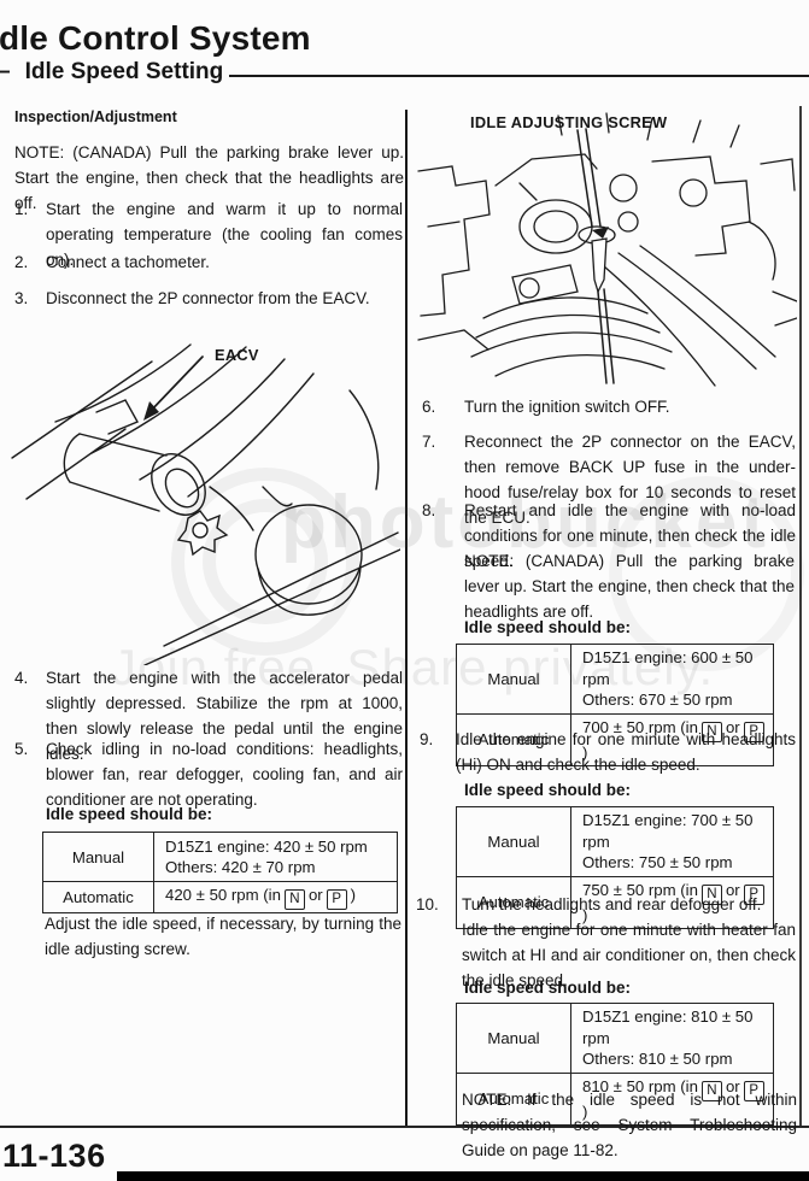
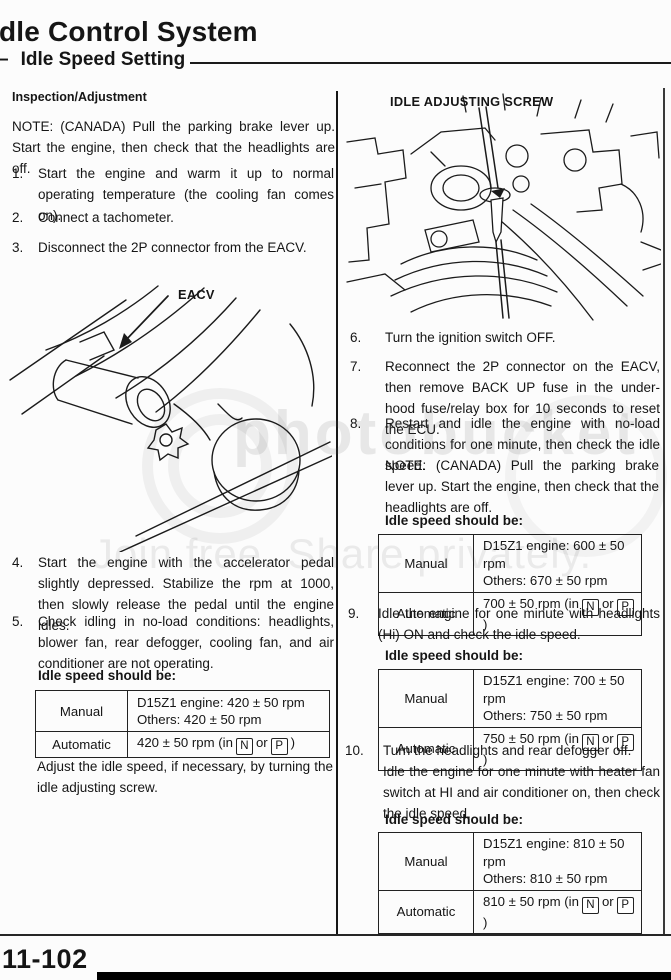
  dle Control System
  – Idle Speed Setting
- 11-136
+ 11-102
  Inspection/Adjustment
  NOTE: (CANADA) Pull the parking brake lever up. Start the engine, then check that the headlights are off.
  1.
  Start the engine and warm it up to normal operating temperature (the cooling fan comes on).
  2.
  Connect a tachometer.
  3.
  Disconnect the 2P connector from the EACV.
  EACV
  4.
  Start the engine with the accelerator pedal slightly depressed. Stabilize the rpm at 1000, then slowly release the pedal until the engine idles.
  5.
  Check idling in no-load conditions: headlights, blower fan, rear defogger, cooling fan, and air conditioner are not operating.
  Idle speed should be:
- Manual	D15Z1 engine: 420 ± 50 rpm Others: 420 ± 70 rpm
+ Manual	D15Z1 engine: 420 ± 50 rpm Others: 420 ± 50 rpm
  Automatic	420 ± 50 rpm (in N or P )
  Adjust the idle speed, if necessary, by turning the idle adjusting screw.
  IDLE ADJUSTING SCREW
  6.
  Turn the ignition switch OFF.
  7.
  Reconnect the 2P connector on the EACV, then remove BACK UP fuse in the under-hood fuse/relay box for 10 seconds to reset the ECU.
  8.
  Restart and idle the engine with no-load conditions for one minute, then check the idle speed.
  NOTE: (CANADA) Pull the parking brake lever up. Start the engine, then check that the headlights are off.
  Idle speed should be:
  Manual	D15Z1 engine: 600 ± 50 rpm Others: 670 ± 50 rpm
  Automatic	700 ± 50 rpm (in N or P)
  9.
  Idle the engine for one minute with headlights (Hi) ON and check the idle speed.
  Idle speed should be:
  Manual	D15Z1 engine: 700 ± 50 rpm Others: 750 ± 50 rpm
  Automatic	750 ± 50 rpm (in N or P)
  10.
  Turn the headlights and rear defogger off.
  Idle the engine for one minute with heater fan switch at HI and air conditioner on, then check the idle speed.
  Idle speed should be:
  Manual	D15Z1 engine: 810 ± 50 rpm Others: 810 ± 50 rpm
  Automatic	810 ± 50 rpm (in N or P)
- NOTE: If the idle speed is not within specification, see System Trobleshooting Guide on page 11-82.
  photobucket
  Join free. Share privately.
